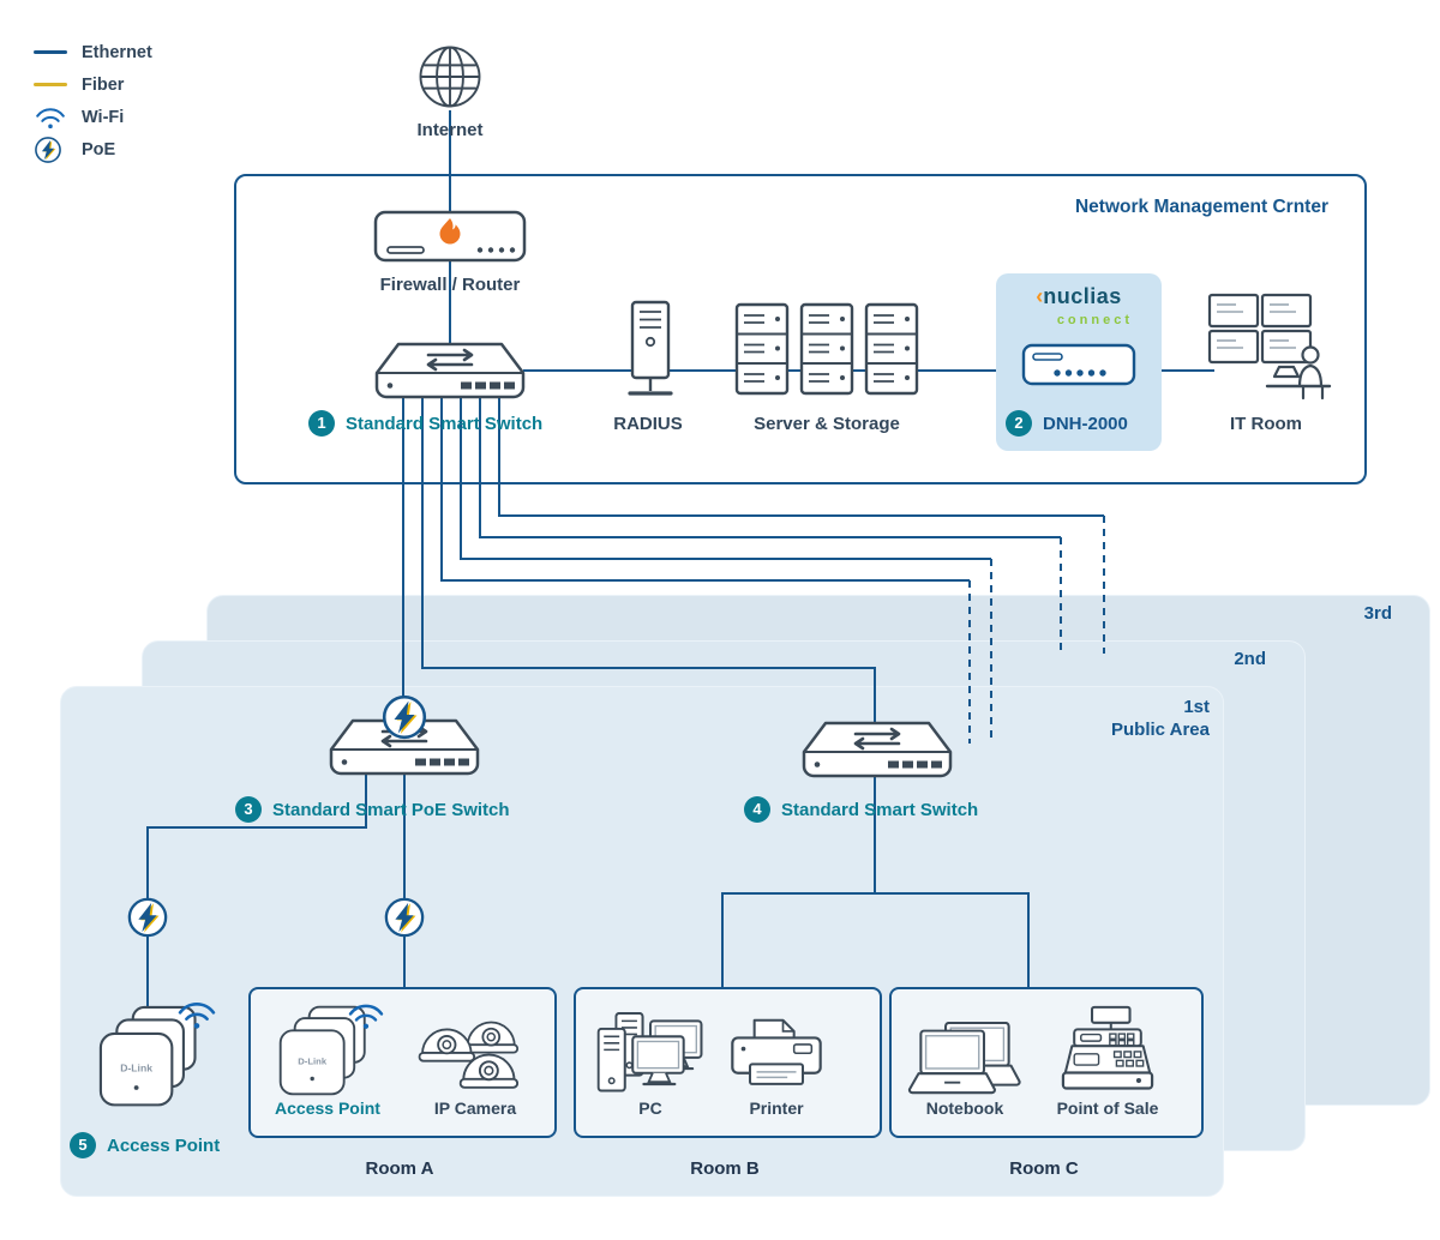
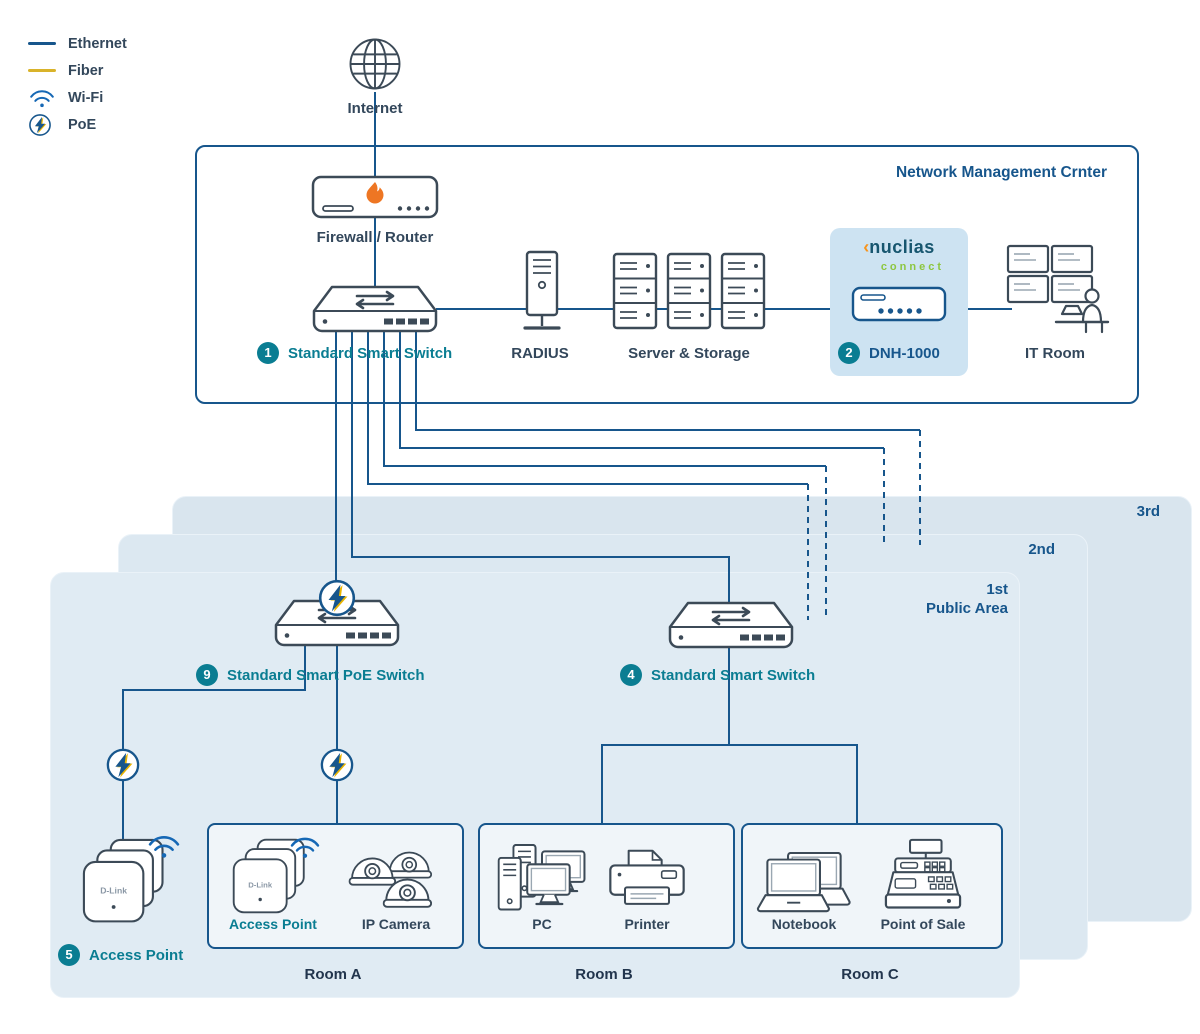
  Ethernet
  Fiber
  Wi-Fi
  PoE
  Internet
  Network Management Crnter
  Firewall / Router
  1
  Standard Smart Switch
  RADIUS
  Server & Storage
  ‹nuclias
  connect
  2
- DNH-2000
+ DNH-1000
  IT Room
  3rd
  2nd
  1st
  Public Area
- 3
+ 9
  Standard Smart PoE Switch
  4
  Standard Smart Switch
  5
  Access Point
  Access Point
  IP Camera
  PC
  Printer
  Notebook
  Point of Sale
  Room A
  Room B
  Room C
